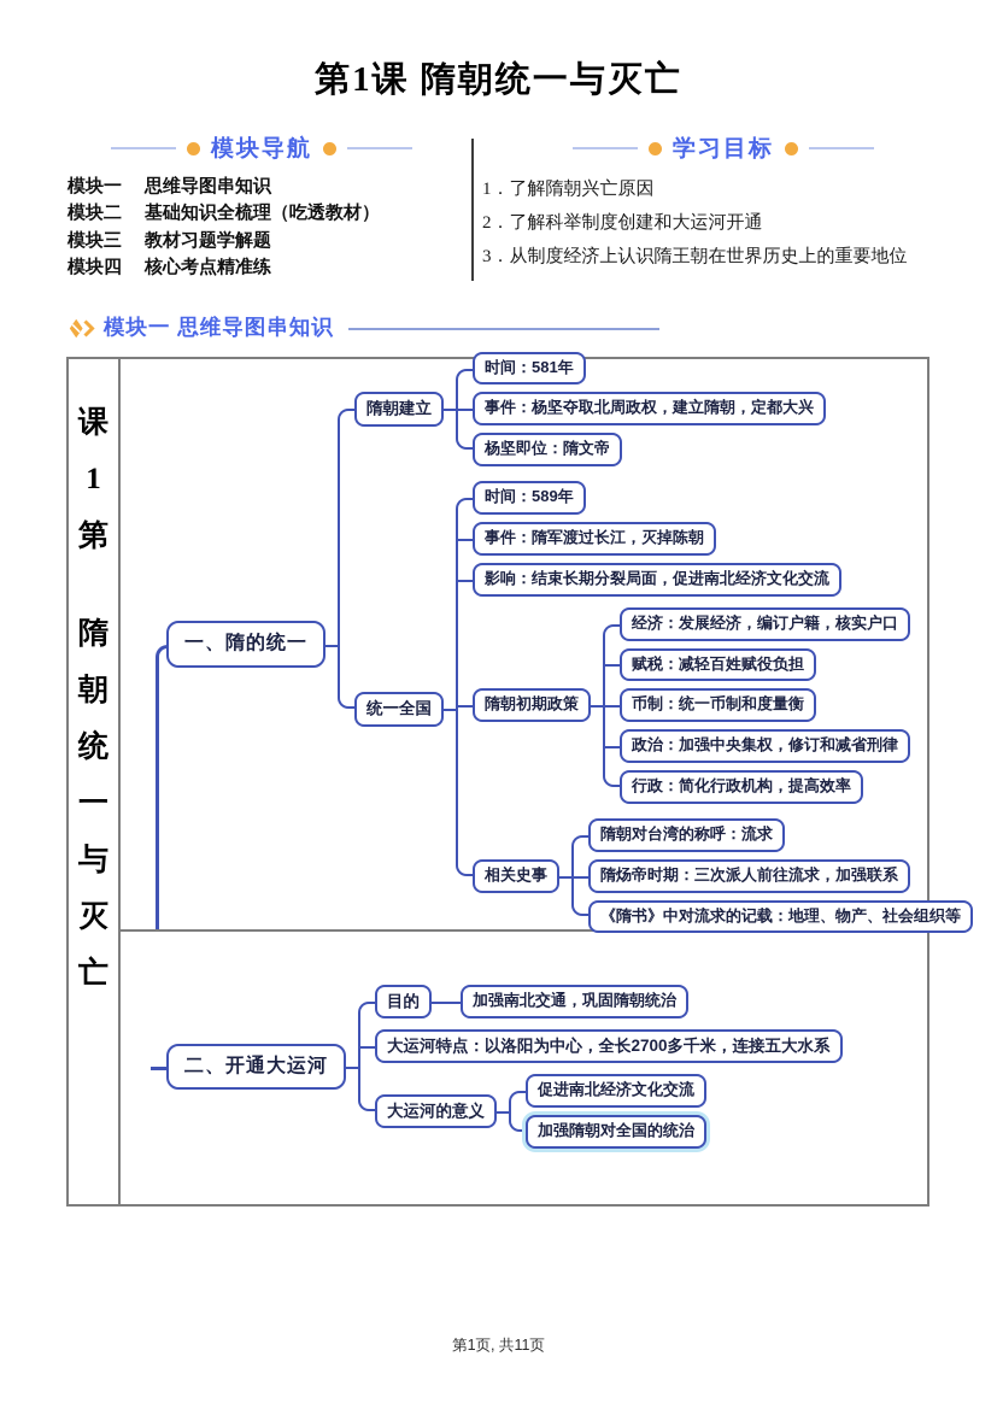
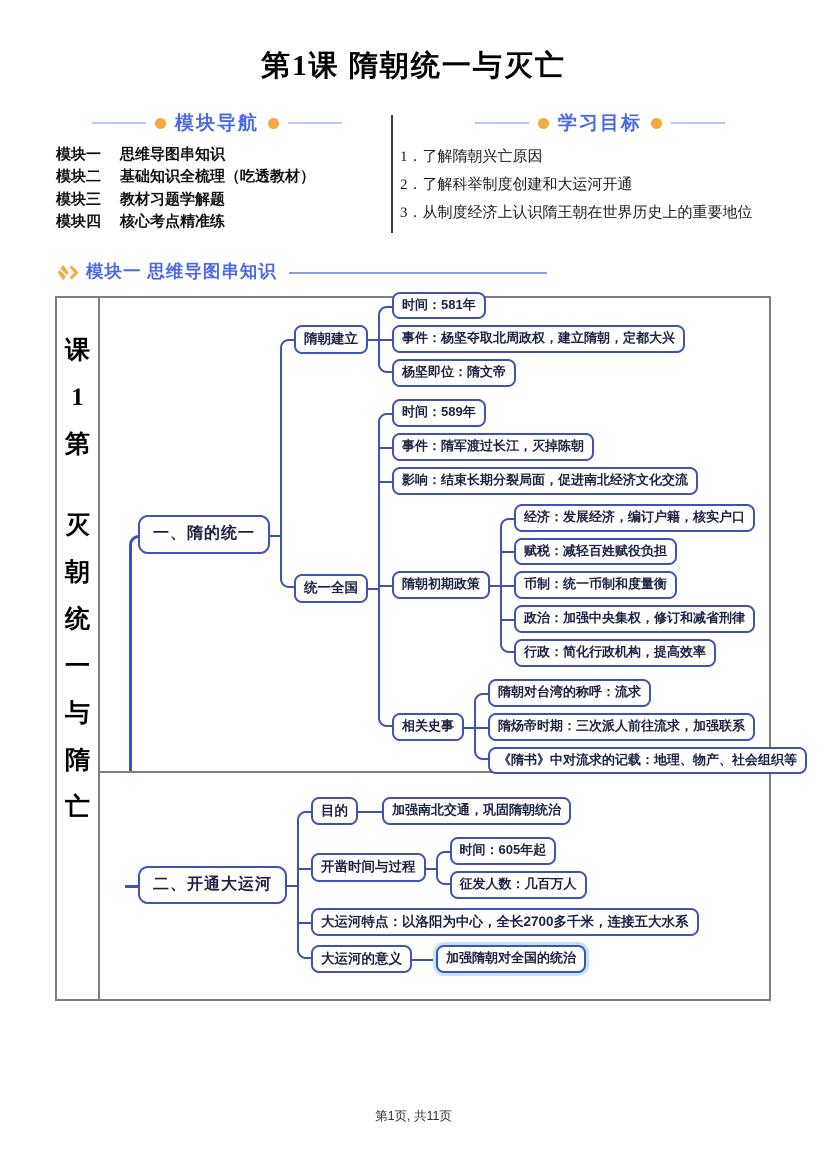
  第1课 隋朝统一与灭亡
  模块导航
  模块一
  思维导图串知识
  模块二
  基础知识全梳理（吃透教材）
  模块三
  教材习题学解题
  模块四
  核心考点精准练
  学习目标
  1．了解隋朝兴亡原因
  2．了解科举制度创建和大运河开通
  3．从制度经济上认识隋王朝在世界历史上的重要地位
  模块一 思维导图串知识
  课
  1
  第
- 隋
+ 灭
  朝
  统
  一
  与
- 灭
+ 隋
  亡
  一、隋的统一
  隋朝建立
  时间：581年
  事件：杨坚夺取北周政权，建立隋朝，定都大兴
  杨坚即位：隋文帝
  统一全国
  时间：589年
  事件：隋军渡过长江，灭掉陈朝
  影响：结束长期分裂局面，促进南北经济文化交流
  隋朝初期政策
  经济：发展经济，编订户籍，核实户口
  赋税：减轻百姓赋役负担
  币制：统一币制和度量衡
  政治：加强中央集权，修订和减省刑律
  行政：简化行政机构，提高效率
  相关史事
  隋朝对台湾的称呼：流求
  隋炀帝时期：三次派人前往流求，加强联系
  《隋书》中对流求的记载：地理、物产、社会组织等
  二、开通大运河
  目的
  加强南北交通，巩固隋朝统治
+ 开凿时间与过程
+ 时间：605年起
+ 征发人数：几百万人
  大运河特点：以洛阳为中心，全长2700多千米，连接五大水系
  大运河的意义
- 促进南北经济文化交流
  加强隋朝对全国的统治
  第1页, 共11页
